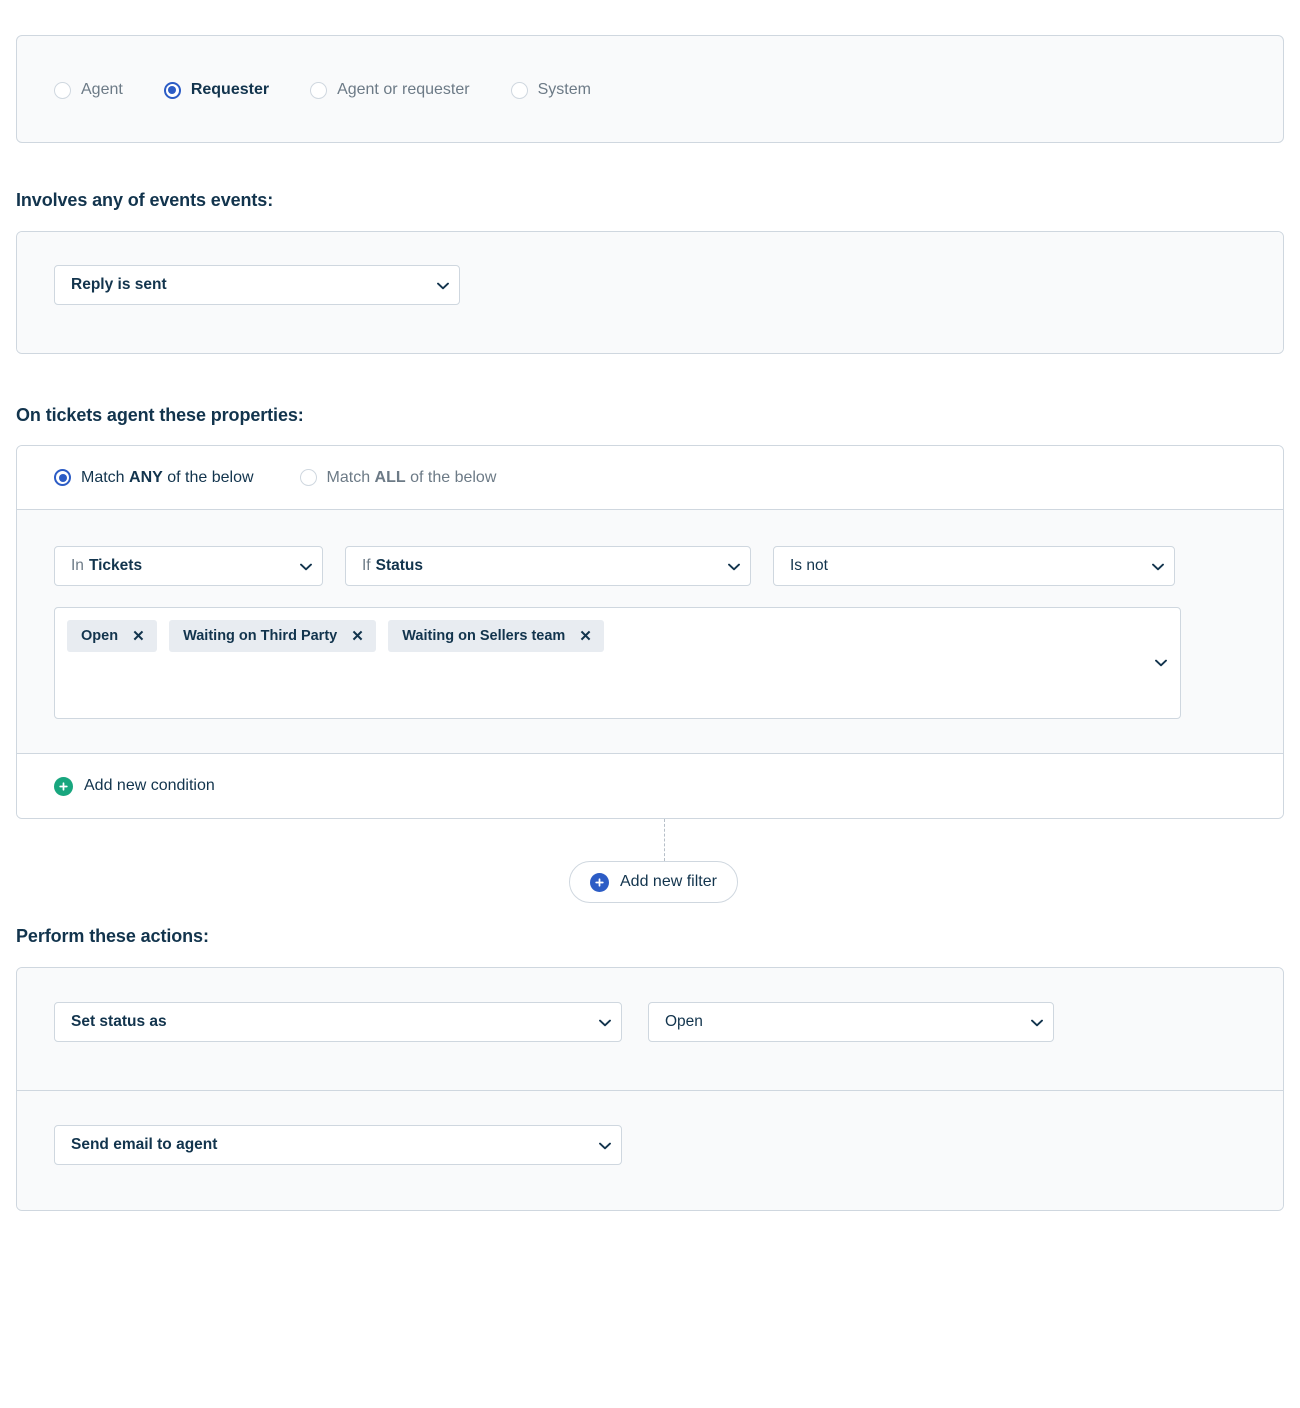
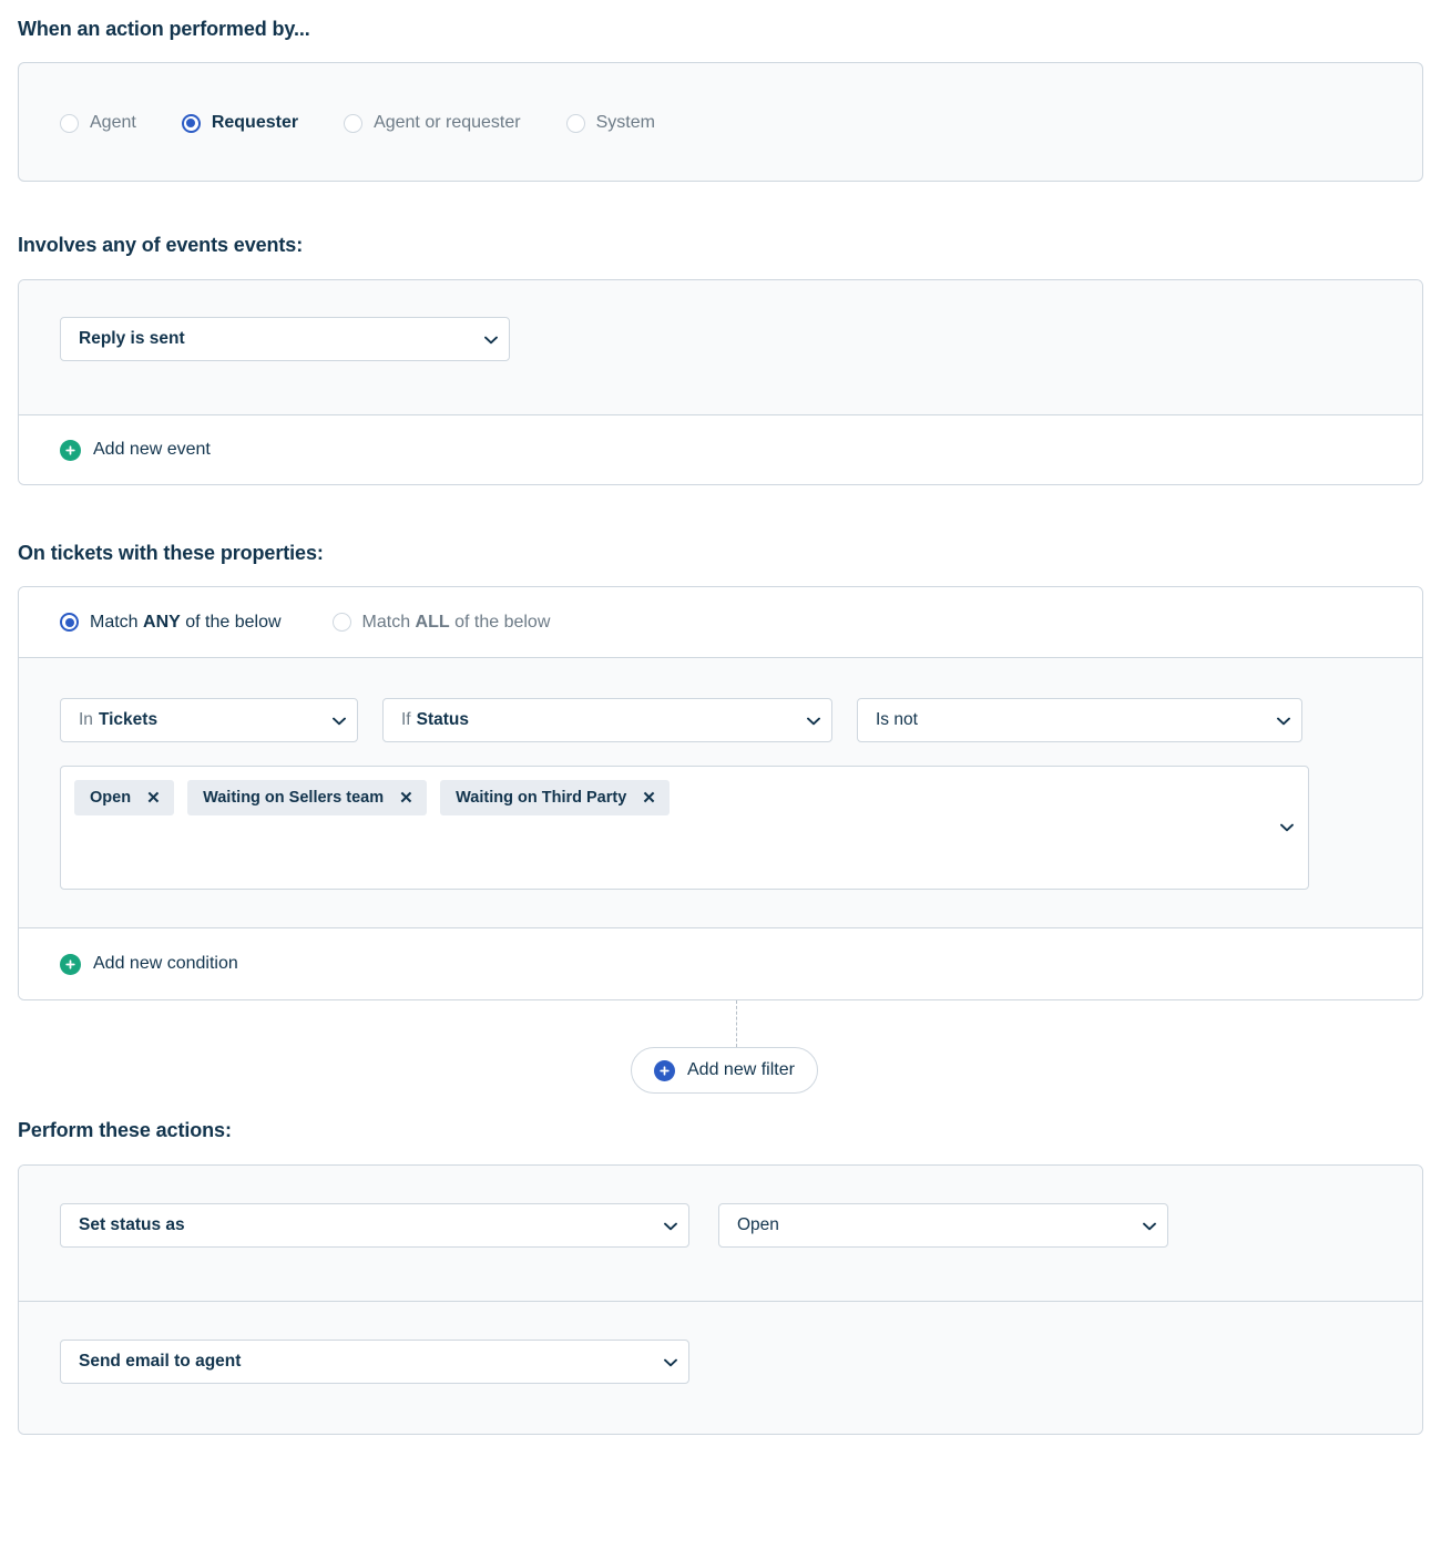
+ When an action performed by...
  Agent
  Requester
  Agent or requester
  System
  Involves any of events events:
  Reply is sent
+ Add new event
- On tickets agent these properties:
+ On tickets with these properties:
  Match ANY of the below
  Match ALL of the below
  In
  Tickets
  If
  Status
  Is not
  Open
  ✕
- Waiting on Third Party
+ Waiting on Sellers team
  ✕
- Waiting on Sellers team
+ Waiting on Third Party
  ✕
  Add new condition
  Add new filter
  Perform these actions:
  Set status as
  Open
  Send email to agent
